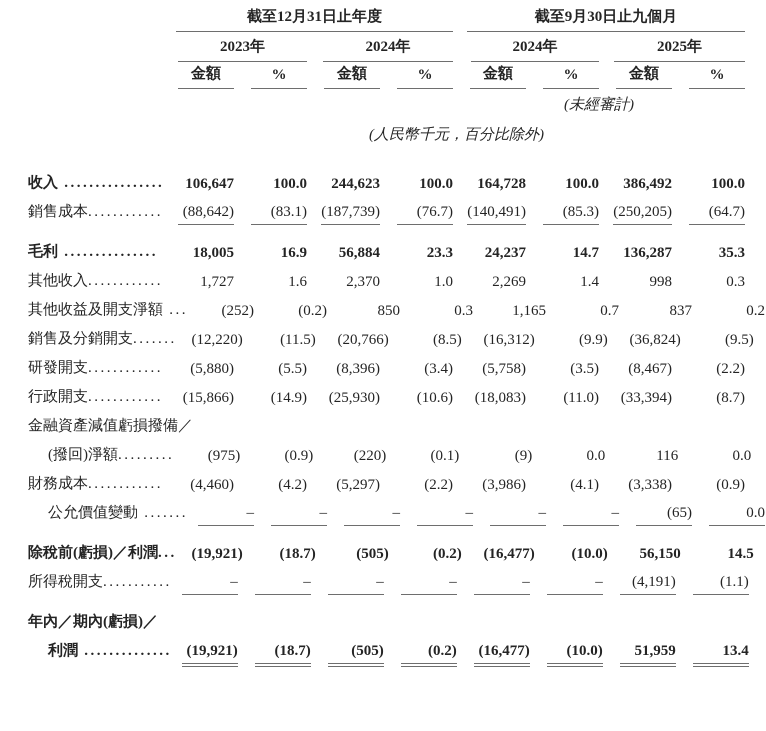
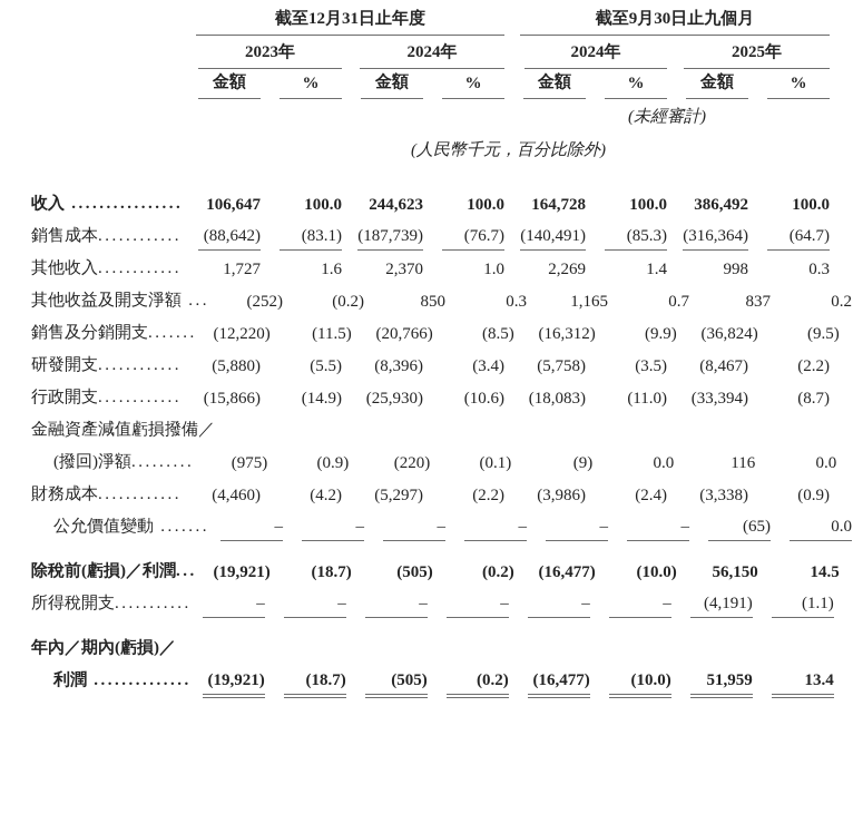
  截至12月31日止年度
  截至9月30日止九個月
  2023年
  2024年
  2024年
  2025年
  金額
  %
  金額
  %
  金額
  %
  金額
  %
  (未經審計)
  (人民幣千元，百分比除外)
  收入 ................
  106,647
  100.0
  244,623
  100.0
  164,728
  100.0
  386,492
  100.0
  銷售成本............
  (88,642)
  (83.1)
  (187,739)
  (76.7)
  (140,491)
  (85.3)
- (250,205)
+ (316,364)
  (64.7)
- 毛利 ...............
- 18,005
- 16.9
- 56,884
- 23.3
- 24,237
- 14.7
- 136,287
- 35.3
  其他收入............
  1,727
  1.6
  2,370
  1.0
  2,269
  1.4
  998
  0.3
  其他收益及開支淨額 ...
  (252)
  (0.2)
  850
  0.3
  1,165
  0.7
  837
  0.2
  銷售及分銷開支.......
  (12,220)
  (11.5)
  (20,766)
  (8.5)
  (16,312)
  (9.9)
  (36,824)
  (9.5)
  研發開支............
  (5,880)
  (5.5)
  (8,396)
  (3.4)
  (5,758)
  (3.5)
  (8,467)
  (2.2)
  行政開支............
  (15,866)
  (14.9)
  (25,930)
  (10.6)
  (18,083)
  (11.0)
  (33,394)
  (8.7)
  金融資產減值虧損撥備／
  (撥回)淨額.........
  (975)
  (0.9)
  (220)
  (0.1)
  (9)
  0.0
  116
  0.0
  財務成本............
  (4,460)
  (4.2)
  (5,297)
  (2.2)
  (3,986)
- (4.1)
+ (2.4)
  (3,338)
  (0.9)
  公允價值變動 .......
  –
  –
  –
  –
  –
  –
  (65)
  0.0
  除稅前(虧損)／利潤...
  (19,921)
  (18.7)
  (505)
  (0.2)
  (16,477)
  (10.0)
  56,150
  14.5
  所得稅開支...........
  –
  –
  –
  –
  –
  –
  (4,191)
  (1.1)
  年內／期內(虧損)／
  利潤 ..............
  (19,921)
  (18.7)
  (505)
  (0.2)
  (16,477)
  (10.0)
  51,959
  13.4
